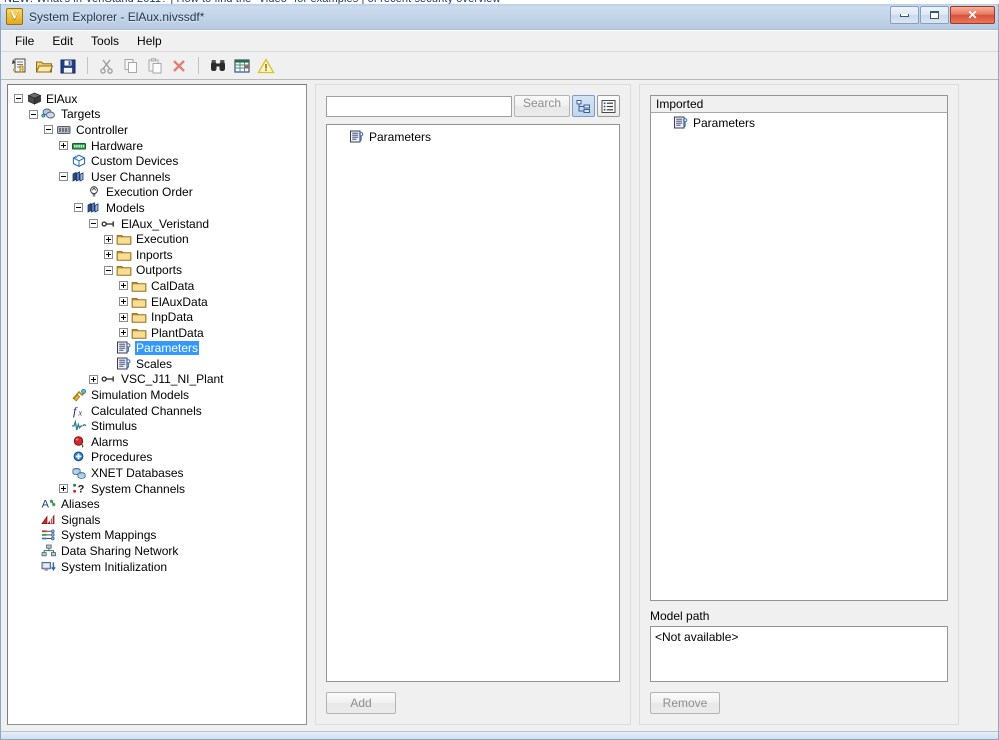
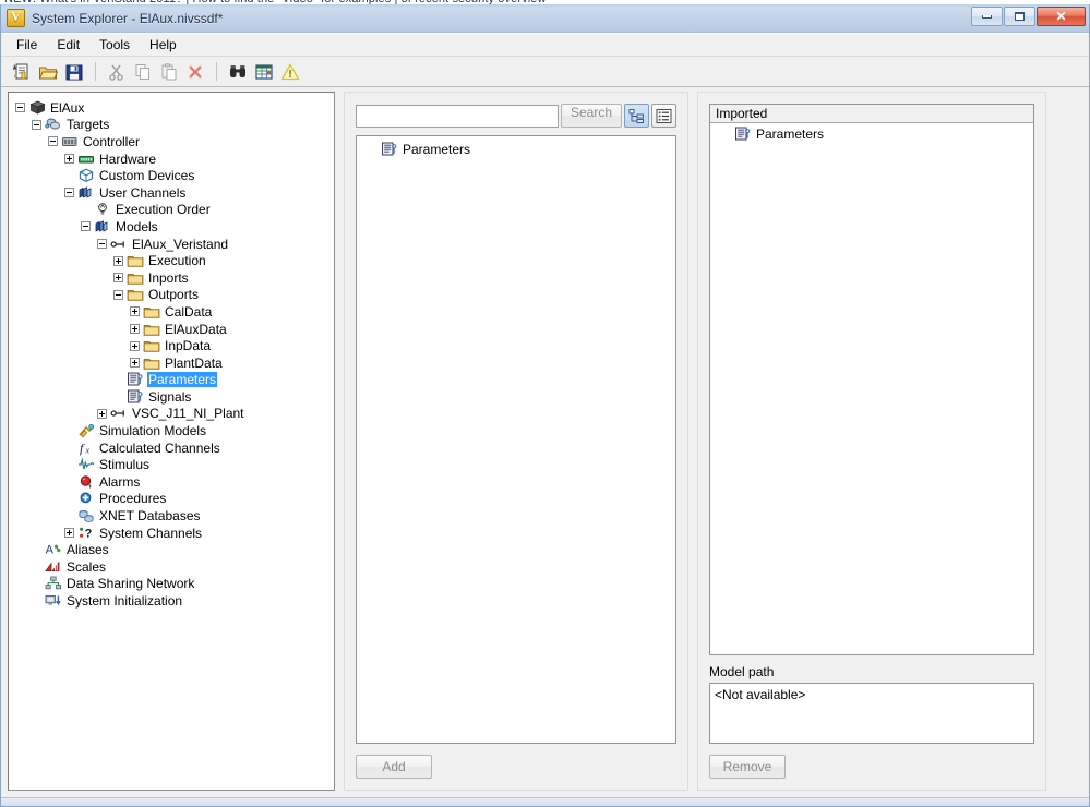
  System Explorer - ElAux.nivssdf*
  ✕
  File
  Edit
  Tools
  Help
  ElAux
  Targets
  Controller
  Hardware
  Custom Devices
  User Channels
  Execution Order
  Models
  ElAux_Veristand
  Execution
  Inports
  Outports
  CalData
  ElAuxData
  InpData
  PlantData
  Parameters
- Scales
+ Signals
  VSC_J11_NI_Plant
  Simulation Models
  f
  x
  Calculated Channels
  Stimulus
  Alarms
  Procedures
  XNET Databases
  ?
  System Channels
  A
  Aliases
- Signals
+ Scales
- System Mappings
  Data Sharing Network
  System Initialization
  Search
  Parameters
  Add
  Imported
  Parameters
  Model path
  <Not available>
  Remove
